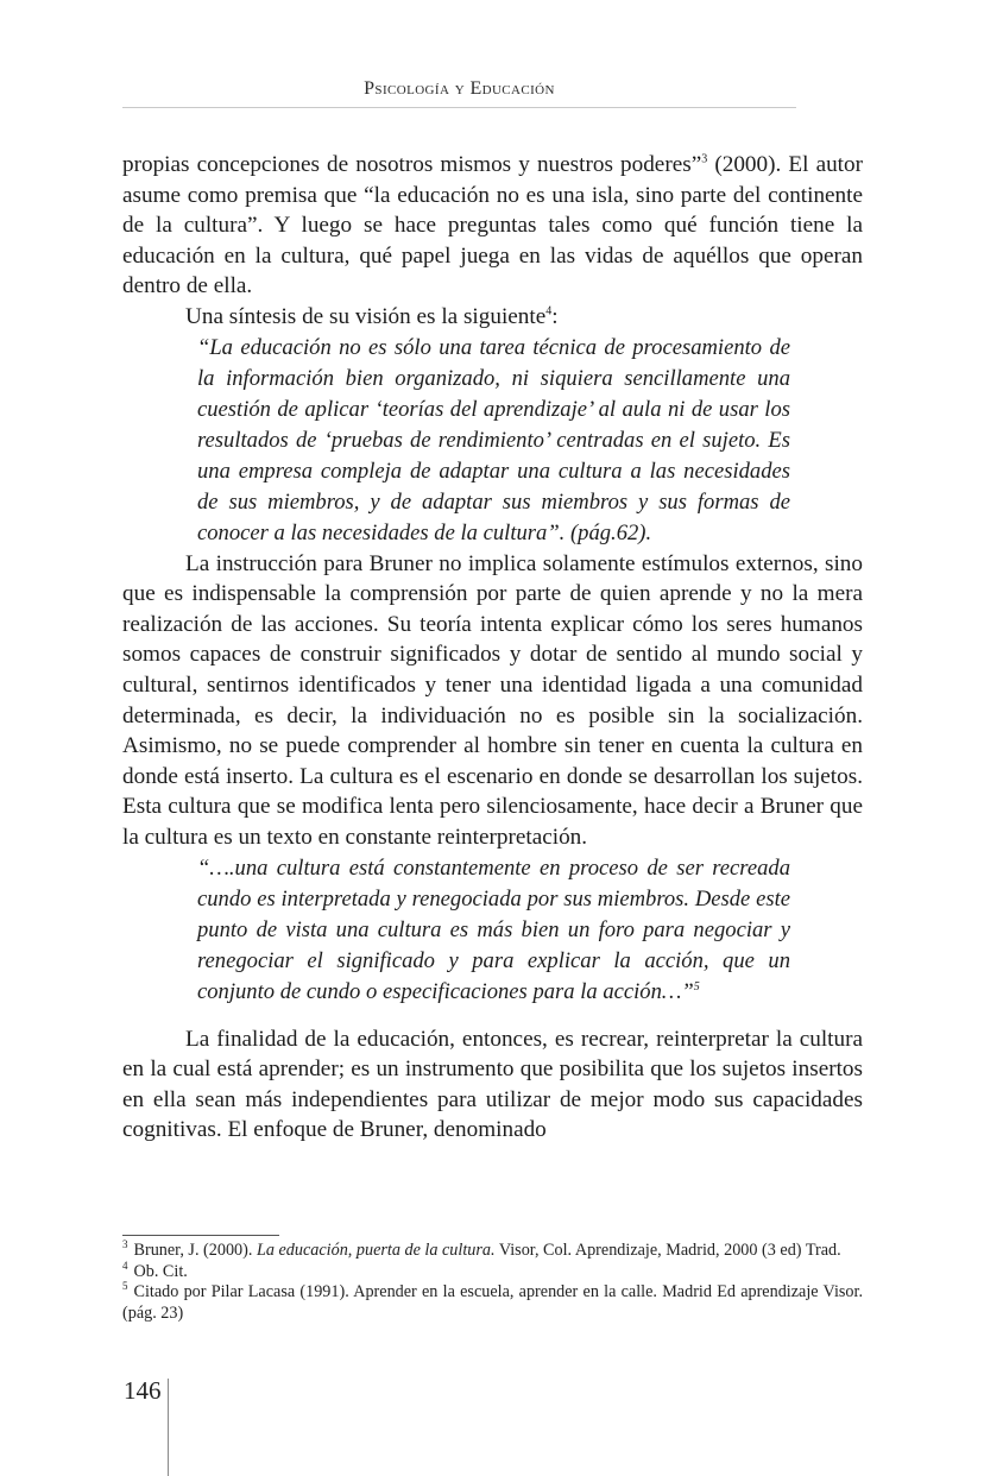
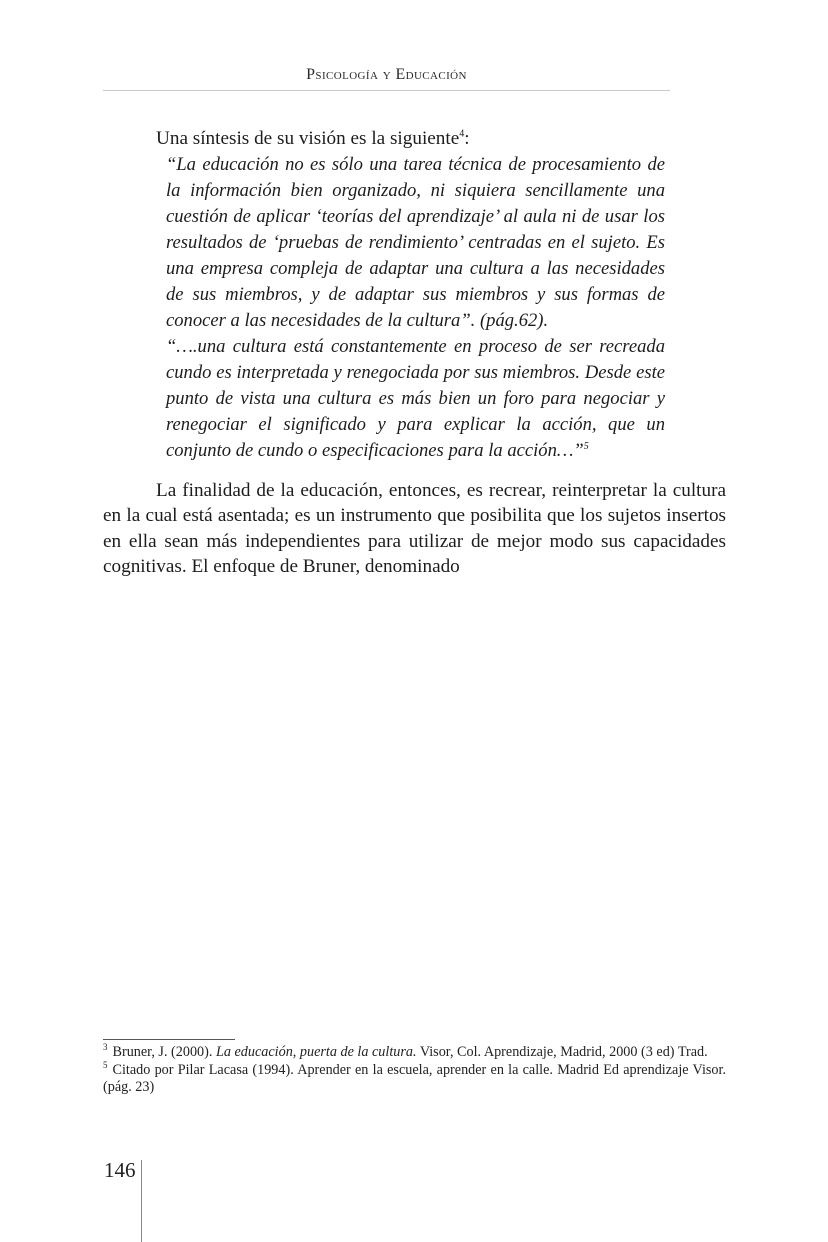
  Psicología y Educación
- propias concepciones de nosotros mismos y nuestros poderes”3 (2000). El autor asume como premisa que “la educación no es una isla, sino parte del continente de la cultura”. Y luego se hace preguntas tales como qué función tiene la educación en la cultura, qué papel juega en las vidas de aquéllos que operan dentro de ella.
  Una síntesis de su visión es la siguiente4:
  “La educación no es sólo una tarea técnica de procesamiento de la información bien organizado, ni siquiera sencillamente una cuestión de aplicar ‘teorías del aprendizaje’ al aula ni de usar los resultados de ‘pruebas de rendimiento’ centradas en el sujeto. Es una empresa compleja de adaptar una cultura a las necesidades de sus miembros, y de adaptar sus miembros y sus formas de conocer a las necesidades de la cultura”. (pág.62).
- La instrucción para Bruner no implica solamente estímulos externos, sino que es indispensable la comprensión por parte de quien aprende y no la mera realización de las acciones. Su teoría intenta explicar cómo los seres humanos somos capaces de construir significados y dotar de sentido al mundo social y cultural, sentirnos identificados y tener una identidad ligada a una comunidad determinada, es decir, la individuación no es posible sin la socialización. Asimismo, no se puede comprender al hombre sin tener en cuenta la cultura en donde está inserto. La cultura es el escenario en donde se desarrollan los sujetos. Esta cultura que se modifica lenta pero silenciosamente, hace decir a Bruner que la cultura es un texto en constante reinterpretación.
  “….una cultura está constantemente en proceso de ser recreada cundo es interpretada y renegociada por sus miembros. Desde este punto de vista una cultura es más bien un foro para negociar y renegociar el significado y para explicar la acción, que un conjunto de cundo o especificaciones para la acción…”5
- La finalidad de la educación, entonces, es recrear, reinterpretar la cultura en la cual está aprender; es un instrumento que posibilita que los sujetos insertos en ella sean más independientes para utilizar de mejor modo sus capacidades cognitivas. El enfoque de Bruner, denominado
+ La finalidad de la educación, entonces, es recrear, reinterpretar la cultura en la cual está asentada; es un instrumento que posibilita que los sujetos insertos en ella sean más independientes para utilizar de mejor modo sus capacidades cognitivas. El enfoque de Bruner, denominado
  3 Bruner, J. (2000). La educación, puerta de la cultura. Visor, Col. Aprendizaje, Madrid, 2000 (3 ed) Trad.
- 4 Ob. Cit.
- 5 Citado por Pilar Lacasa (1991). Aprender en la escuela, aprender en la calle. Madrid Ed aprendizaje Visor. (pág. 23)
+ 5 Citado por Pilar Lacasa (1994). Aprender en la escuela, aprender en la calle. Madrid Ed aprendizaje Visor. (pág. 23)
  146
